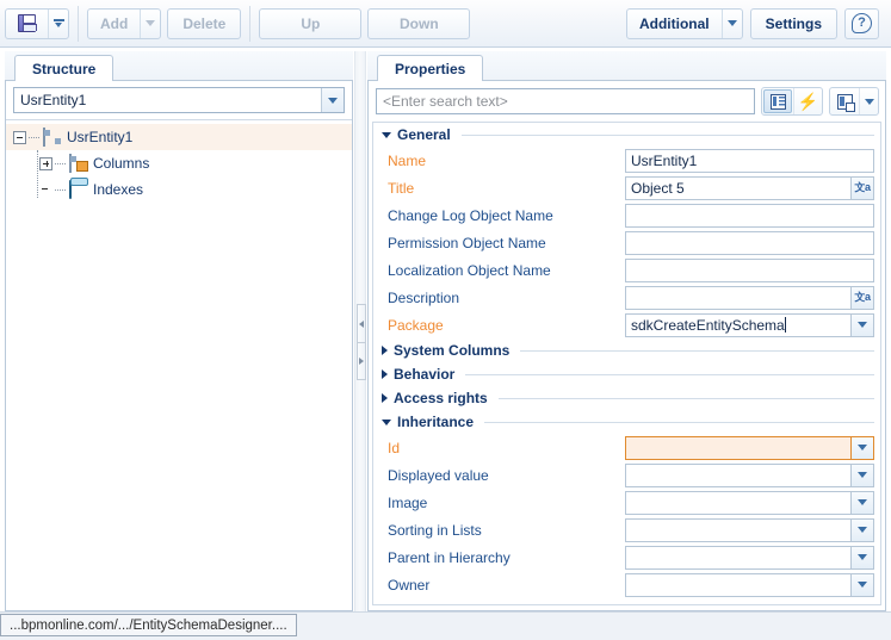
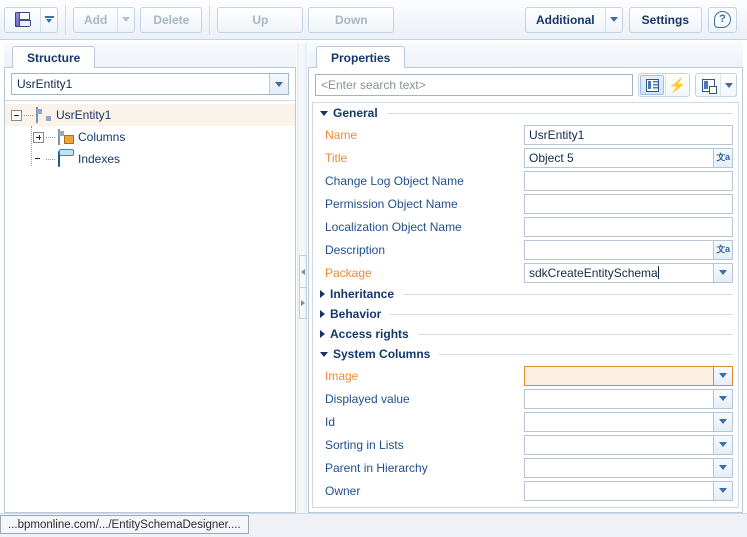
  Add
  Delete
  Up
  Down
  Additional
  Settings
  ?
  Structure
  UsrEntity1
  UsrEntity1
  Columns
  Indexes
  Properties
  <Enter search text>
  ⚡
  General
  Name
  UsrEntity1
  Title
  Object 5
  文a
  Change Log Object Name
  Permission Object Name
  Localization Object Name
  Description
  文a
  Package
  sdkCreateEntitySchema
- System Columns
+ Inheritance
  Behavior
  Access rights
- Inheritance
+ System Columns
- Id
+ Image
  Displayed value
- Image
+ Id
  Sorting in Lists
  Parent in Hierarchy
  Owner
  ...bpmonline.com/.../EntitySchemaDesigner....
